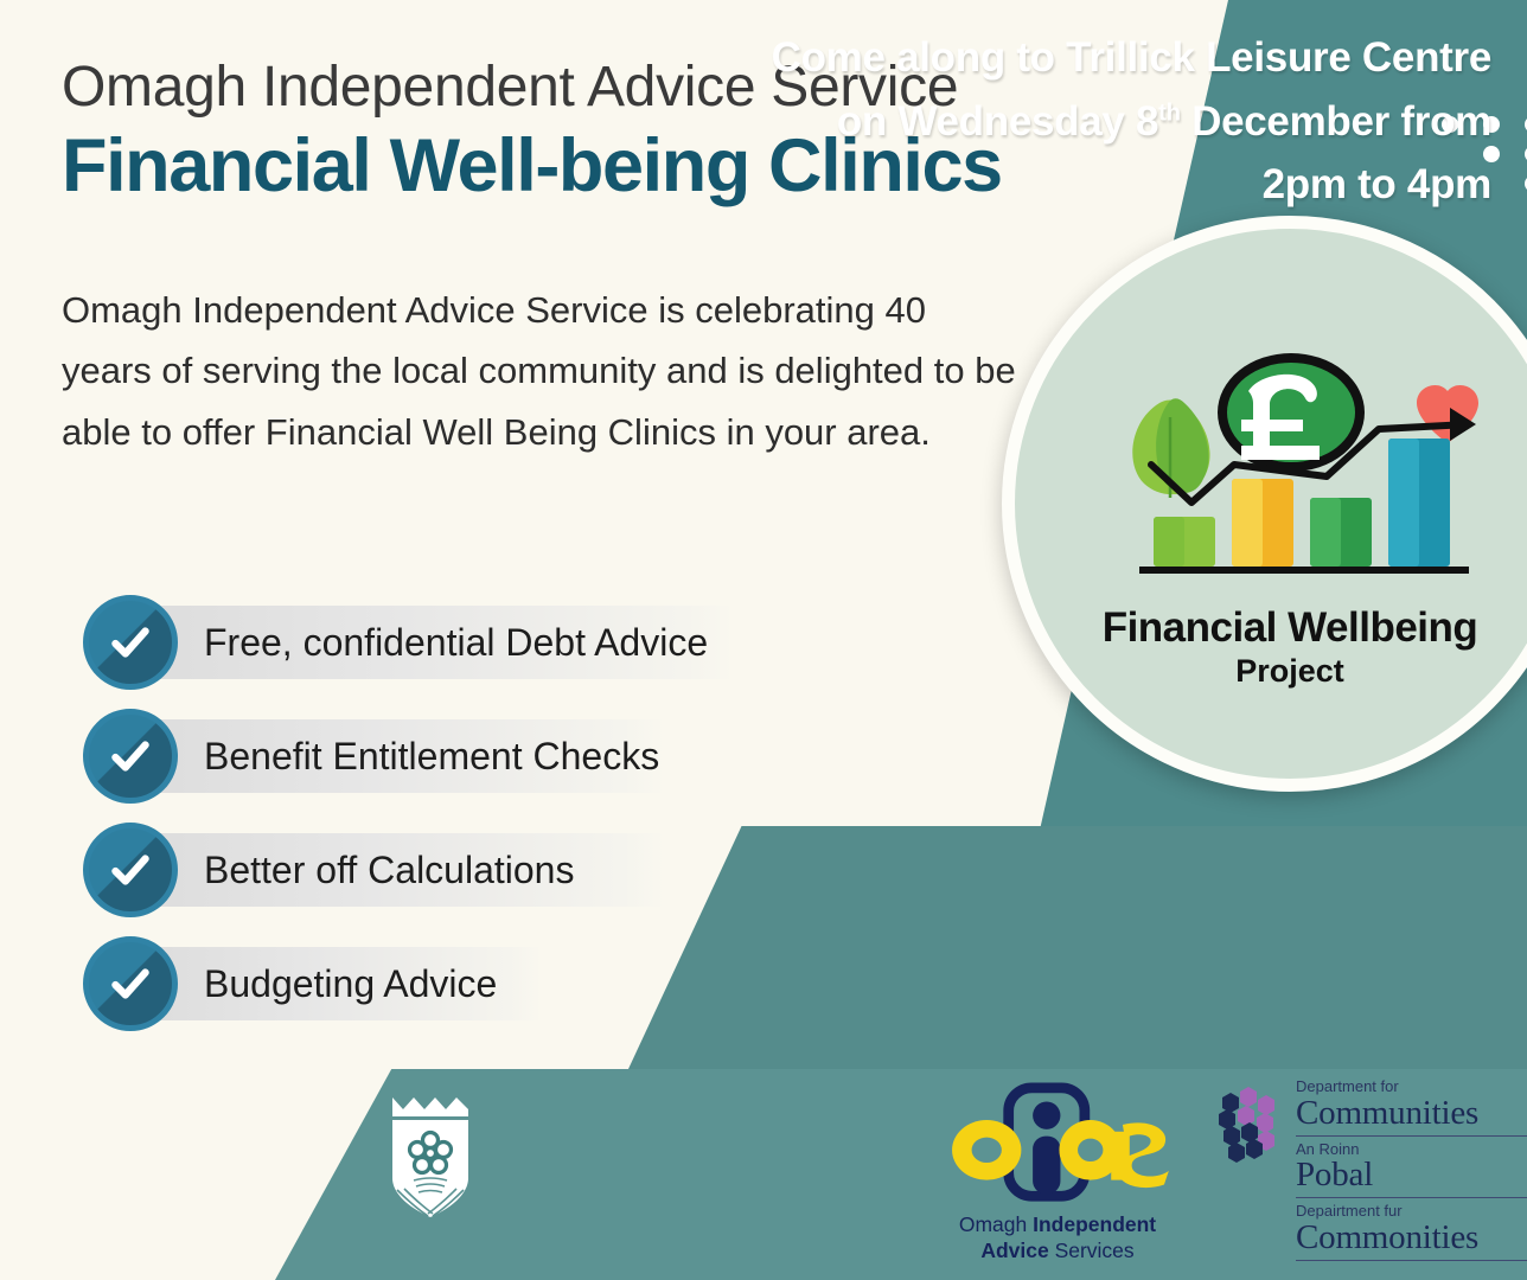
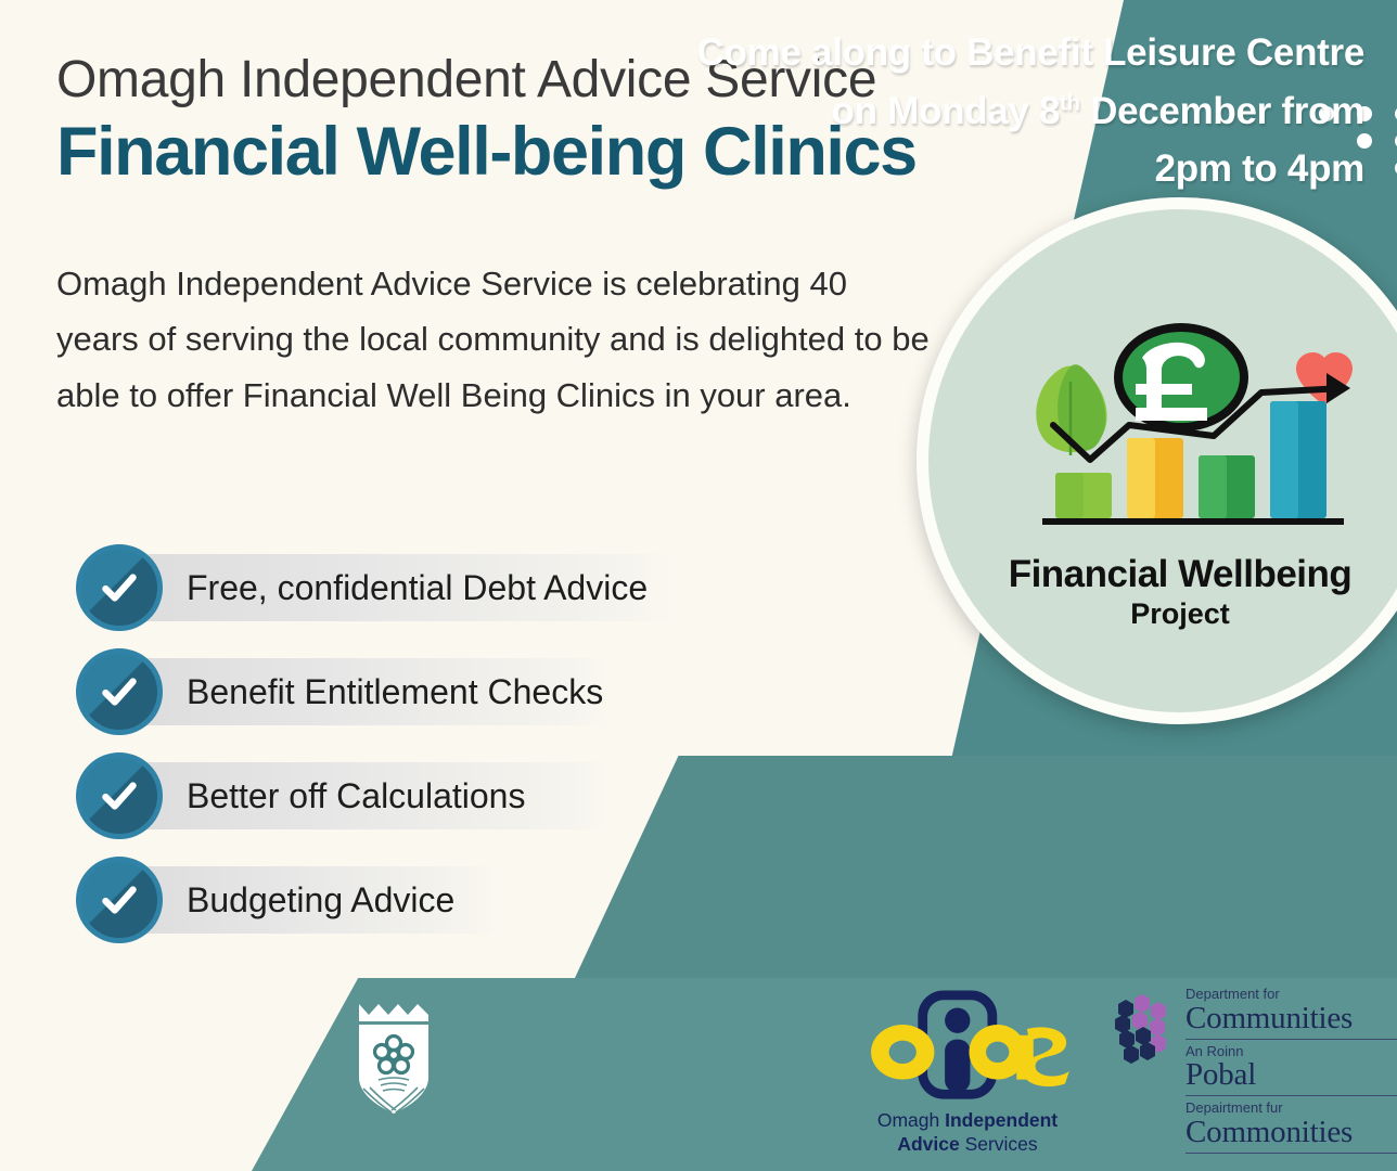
  Financial Wellbeing
  Project
  Omagh Independent Advice Service
  Financial Well-being Clinics
  Omagh Independent Advice Service is celebrating 40 years of serving the local community and is delighted to be able to offer Financial Well Being Clinics in your area.
  Free, confidential Debt Advice
  Benefit Entitlement Checks
  Better off Calculations
  Budgeting Advice
- Come along to Trillick Leisure Centre
+ Come along to Benefit Leisure Centre
- on Wednesday 8th December from
+ on Monday 8th December from
  2pm to 4pm
  Omagh Independent
  Advice Services
  Department for
  Communities
  An Roinn
  Pobal
  Depairtment fur
  Commonities
